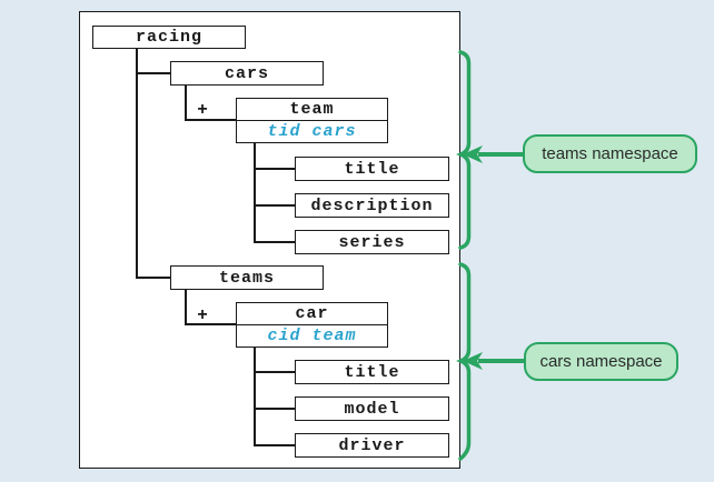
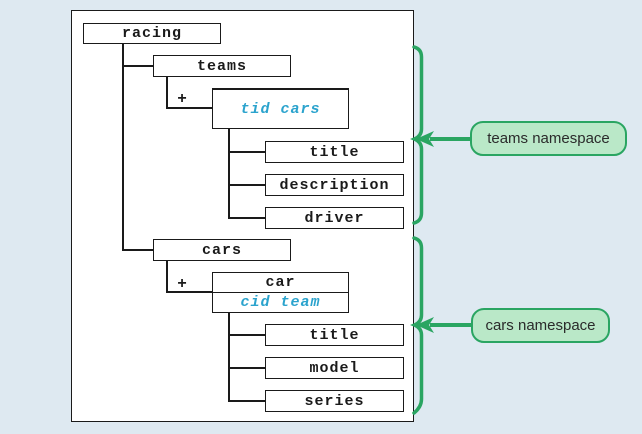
  racing
- cars
+ teams
- team
  tid cars
  title
  description
- series
+ driver
- teams
+ cars
  car
  cid team
  title
  model
- driver
+ series
  +
  +
  teams namespace
  cars namespace
